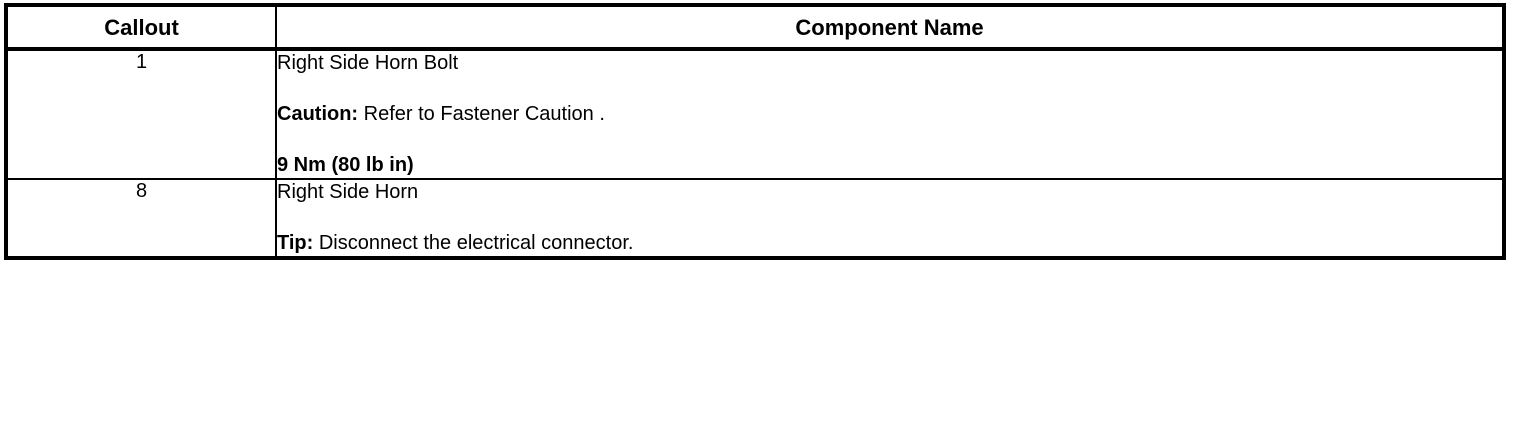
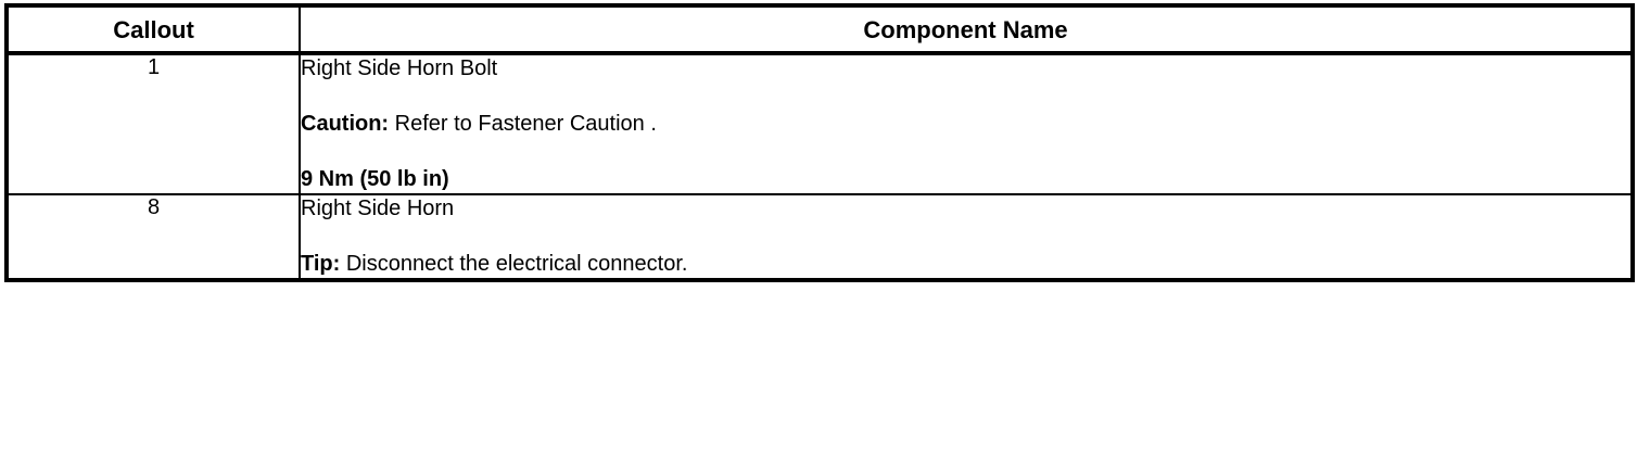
  Callout	Component Name
- 1	Right Side Horn Bolt Caution: Refer to Fastener Caution . 9 Nm (80 lb in)
+ 1	Right Side Horn Bolt Caution: Refer to Fastener Caution . 9 Nm (50 lb in)
  8	Right Side Horn Tip: Disconnect the electrical connector.
